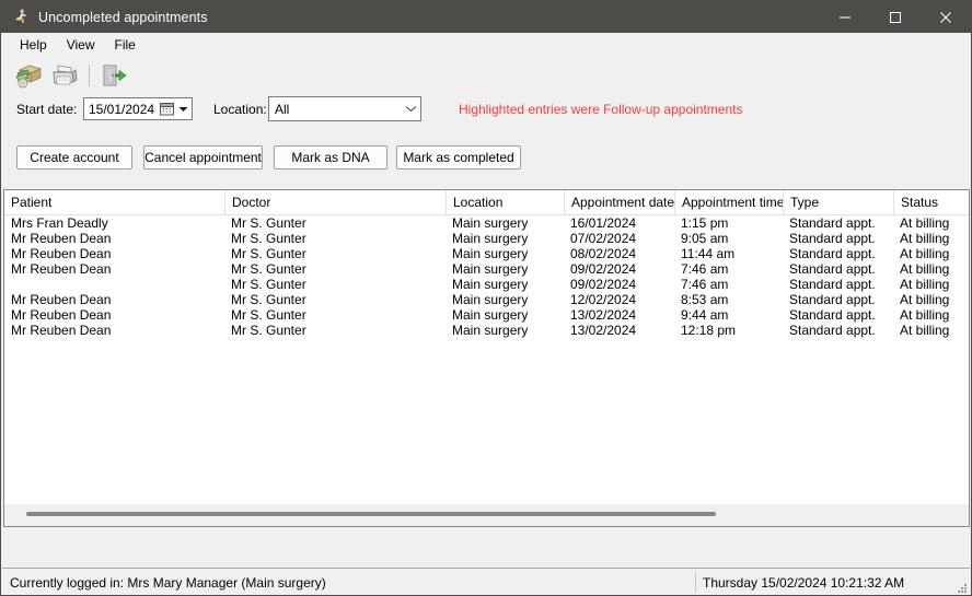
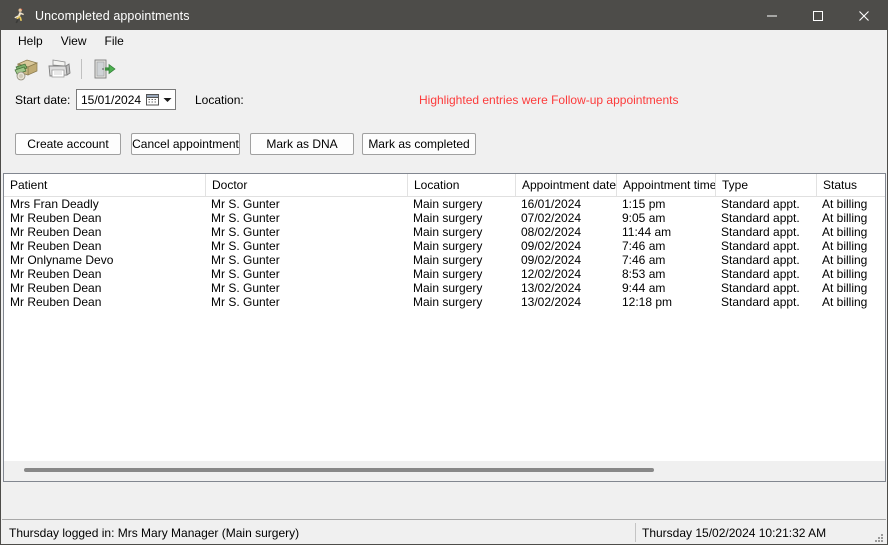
  Uncompleted appointments
  Help
  View
  File
  Start date:
  15/01/2024
  Location:
- All
  Highlighted entries were Follow-up appointments
  Create account
  Cancel appointment
  Mark as DNA
  Mark as completed
  Patient
  Doctor
  Location
  Appointment date
  Appointment time
  Type
  Status
  Mrs Fran Deadly
  Mr S. Gunter
  Main surgery
  16/01/2024
  1:15 pm
  Standard appt.
  At billing
  Mr Reuben Dean
  Mr S. Gunter
  Main surgery
  07/02/2024
  9:05 am
  Standard appt.
  At billing
  Mr Reuben Dean
  Mr S. Gunter
  Main surgery
  08/02/2024
  11:44 am
  Standard appt.
  At billing
  Mr Reuben Dean
  Mr S. Gunter
  Main surgery
  09/02/2024
  7:46 am
  Standard appt.
  At billing
+ Mr Onlyname Devo
  Mr S. Gunter
  Main surgery
  09/02/2024
  7:46 am
  Standard appt.
  At billing
  Mr Reuben Dean
  Mr S. Gunter
  Main surgery
  12/02/2024
  8:53 am
  Standard appt.
  At billing
  Mr Reuben Dean
  Mr S. Gunter
  Main surgery
  13/02/2024
  9:44 am
  Standard appt.
  At billing
  Mr Reuben Dean
  Mr S. Gunter
  Main surgery
  13/02/2024
  12:18 pm
  Standard appt.
  At billing
- Currently logged in: Mrs Mary Manager (Main surgery)
+ Thursday logged in: Mrs Mary Manager (Main surgery)
  Thursday 15/02/2024 10:21:32 AM
